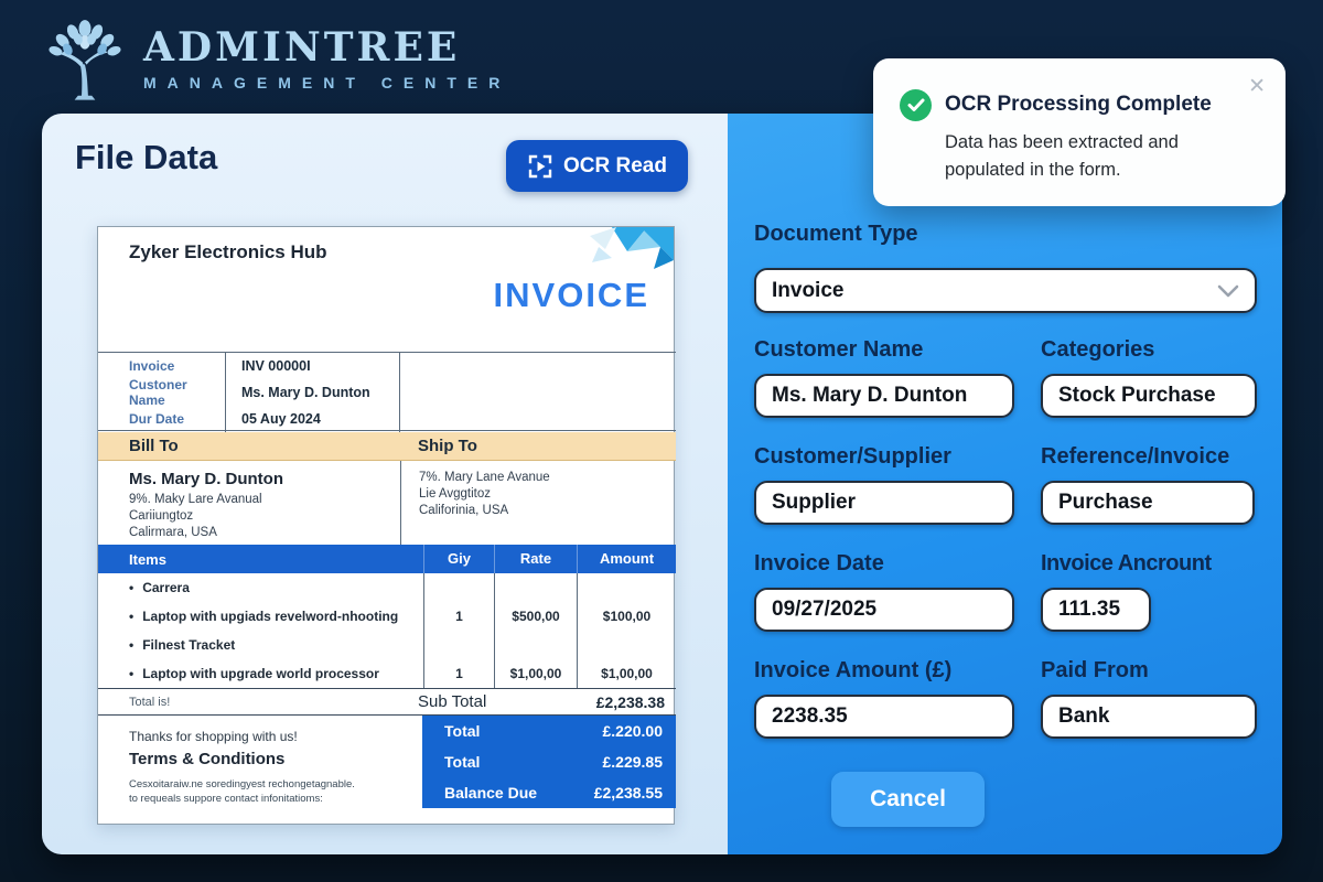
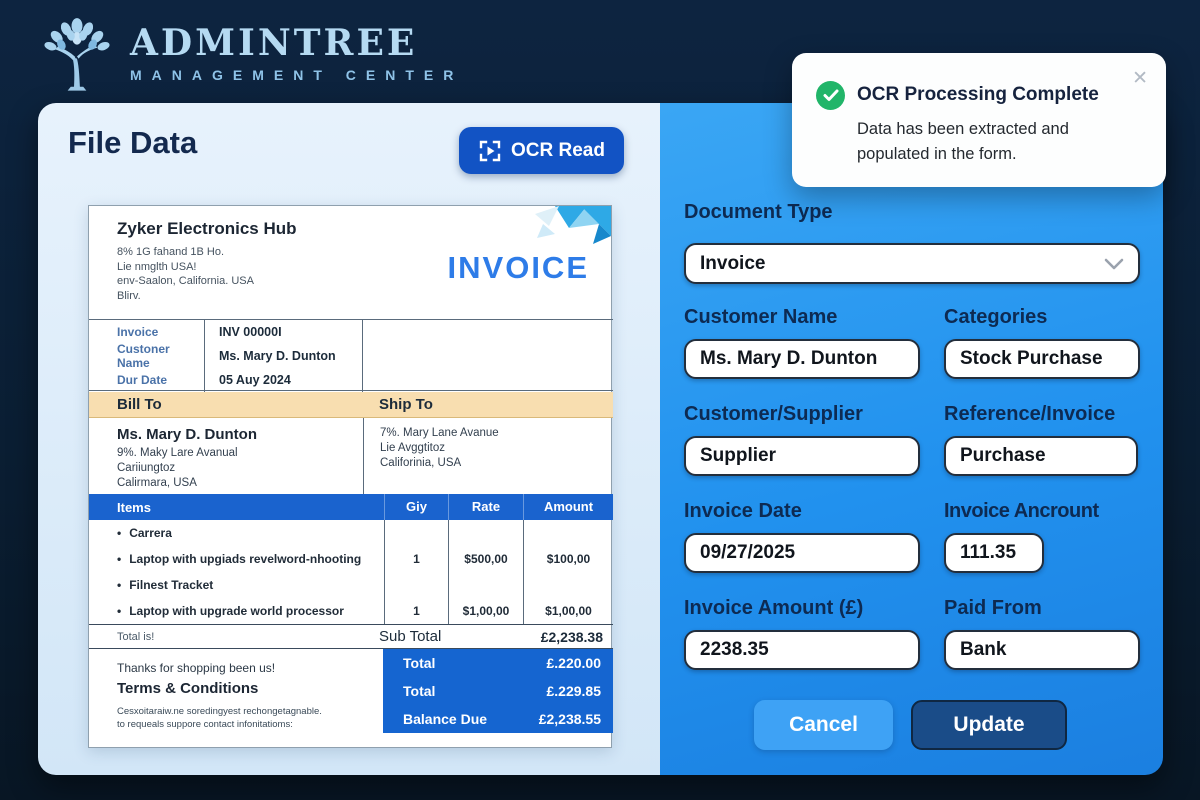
  ADMINTREE
  MANAGEMENT CENTER
  File Data
  OCR Read
  Zyker Electronics Hub
+ 8% 1G fahand 1B Ho.
+ Lie nmglth USA!
+ env-Saalon, California. USA
+ Blirv.
  INVOICE
  Invoice
  INV 00000I
  Custoner Name
  Ms. Mary D. Dunton
  Dur Date
  05 Auy 2024
  Bill To
  Ship To
  Ms. Mary D. Dunton
  9%. Maky Lare Avanual
  Cariiungtoz
  Calirmara, USA
  7%. Mary Lane Avanue
  Lie Avggtitoz
  Califorinia, USA
  Items
  Giy
  Rate
  Amount
  Carrera
  Laptop with upgiads revelword-nhooting
  1
  $500,00
  $100,00
  Filnest Tracket
  Laptop with upgrade world processor
  1
  $1,00,00
  $1,00,00
  Total is!
  Sub Total
  £2,238.38
- Thanks for shopping with us!
+ Thanks for shopping been us!
  Terms & Conditions
  Cesxoitaraiw.ne soredingyest rechongetagnable.
  to requeals suppore contact infonitatioms:
  Total
  £.220.00
  Total
  £.229.85
  Balance Due
  £2,238.55
  Document Type
  Invoice
  Customer Name
  Ms. Mary D. Dunton
  Categories
  Stock Purchase
  Customer/Supplier
  Supplier
  Reference/Invoice
  Purchase
  Invoice Date
  09/27/2025
  Invoice Ancrount
  111.35
  Invoice Amount (£)
  2238.35
  Paid From
  Bank
  Cancel
+ Update
  OCR Processing Complete
  Data has been extracted and populated in the form.
  ✕
